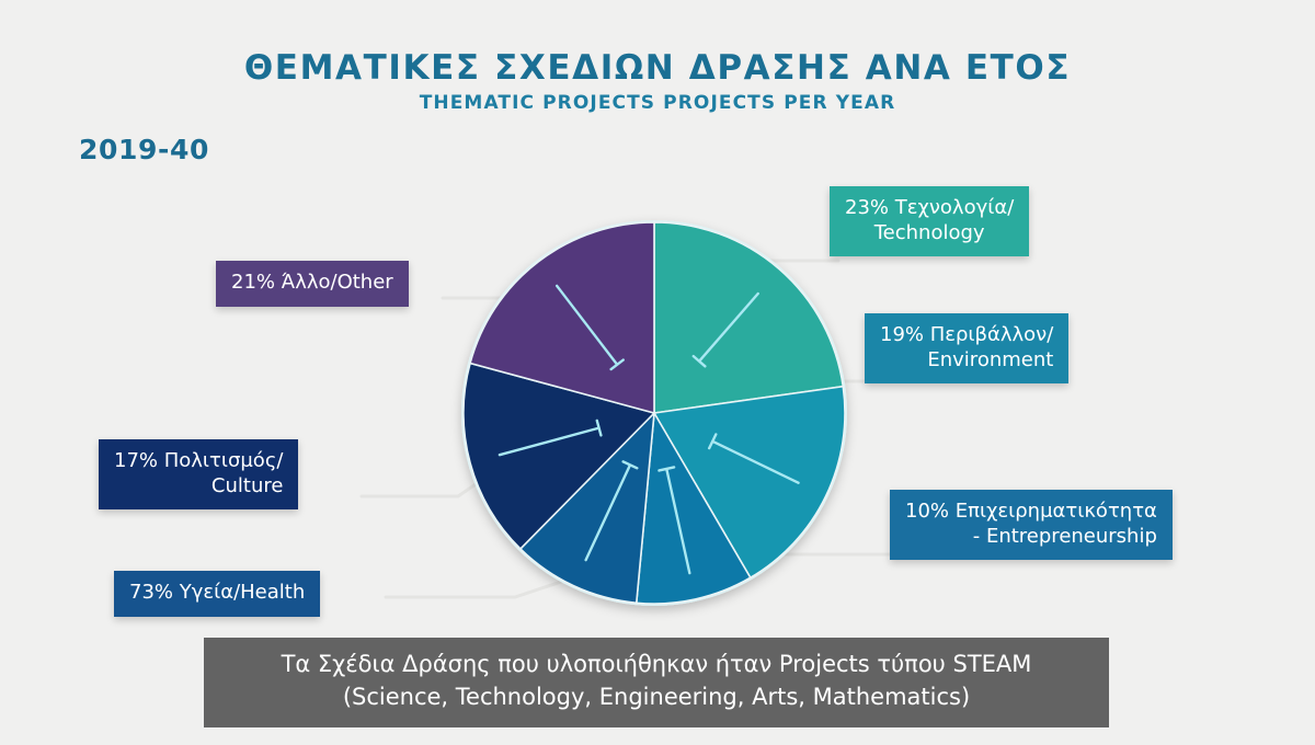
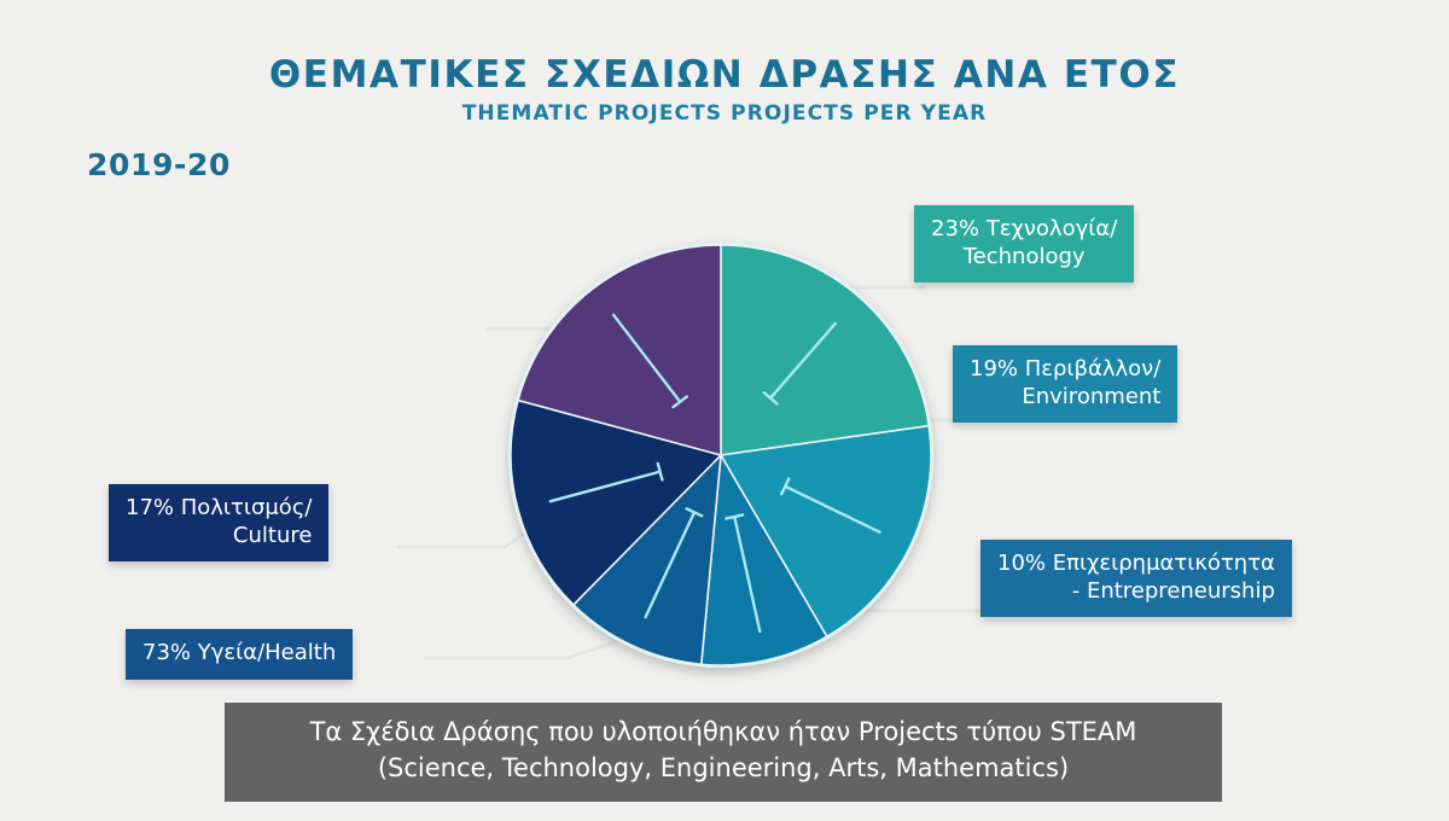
  ΘΕΜΑΤΙΚΕΣ ΣΧΕΔΙΩΝ ΔΡΑΣΗΣ ΑΝΑ ΕΤΟΣ
  THEMATIC PROJECTS PROJECTS PER YEAR
- 2019-40
+ 2019-20
  23% Τεχνολογία/
  Technology
  19% Περιβάλλον/
  Environment
  10% Επιχειρηματικότητα
  - Entrepreneurship
  73% Υγεία/Health
  17% Πολιτισμός/
  Culture
- 21% Άλλο/Other
  Τα Σχέδια Δράσης που υλοποιήθηκαν ήταν Projects τύπου STEAM
  (Science, Technology, Engineering, Arts, Mathematics)
